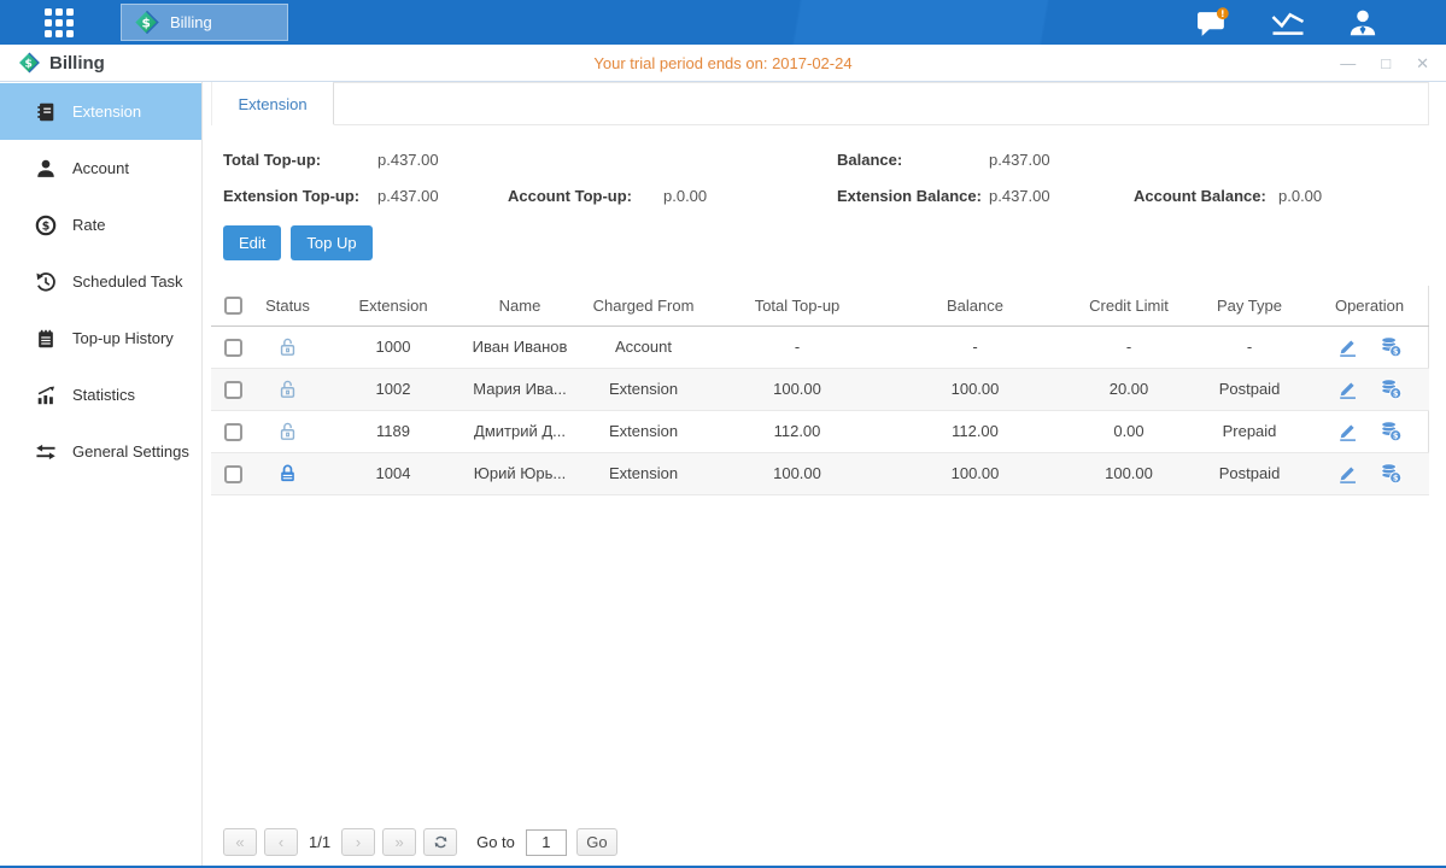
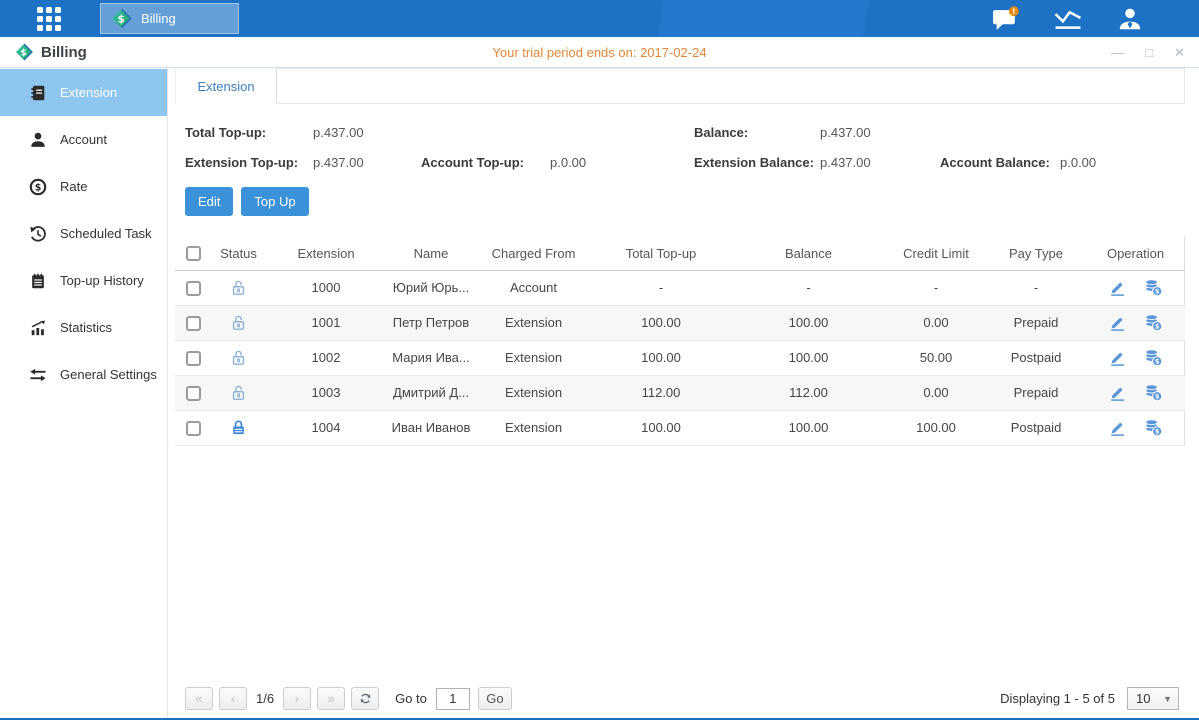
  $
  Billing
  !
  $
  Billing
  Your trial period ends on: 2017-02-24
  —
  □
  ✕
  Extension
  Account
  $
  Rate
  Scheduled Task
  Top-up History
  Statistics
  General Settings
  Extension
  Total Top-up:
  p.437.00
  Balance:
  p.437.00
  Extension Top-up:
  p.437.00
  Account Top-up:
  p.0.00
  Extension Balance:
  p.437.00
  Account Balance:
  p.0.00
  Edit
  Top Up
  	Status	Extension	Name	Charged From	Total Top-up	Balance	Credit Limit	Pay Type	Operation
- 		1000	Иван Иванов	Account	-	-	-	-	$
+ 		1000	Юрий Юрь...	Account	-	-	-	-	$
+ 		1001	Петр Петров	Extension	100.00	100.00	0.00	Prepaid	$
- 		1002	Мария Ива...	Extension	100.00	100.00	20.00	Postpaid	$
+ 		1002	Мария Ива...	Extension	100.00	100.00	50.00	Postpaid	$
- 		1189	Дмитрий Д...	Extension	112.00	112.00	0.00	Prepaid	$
+ 		1003	Дмитрий Д...	Extension	112.00	112.00	0.00	Prepaid	$
- 		1004	Юрий Юрь...	Extension	100.00	100.00	100.00	Postpaid	$
+ 		1004	Иван Иванов	Extension	100.00	100.00	100.00	Postpaid	$
  «
  ‹
- 1/1
+ 1/6
  ›
  »
  Go to
  1
  Go
+ Displaying 1 - 5 of 5
+ 10
+ ▼
